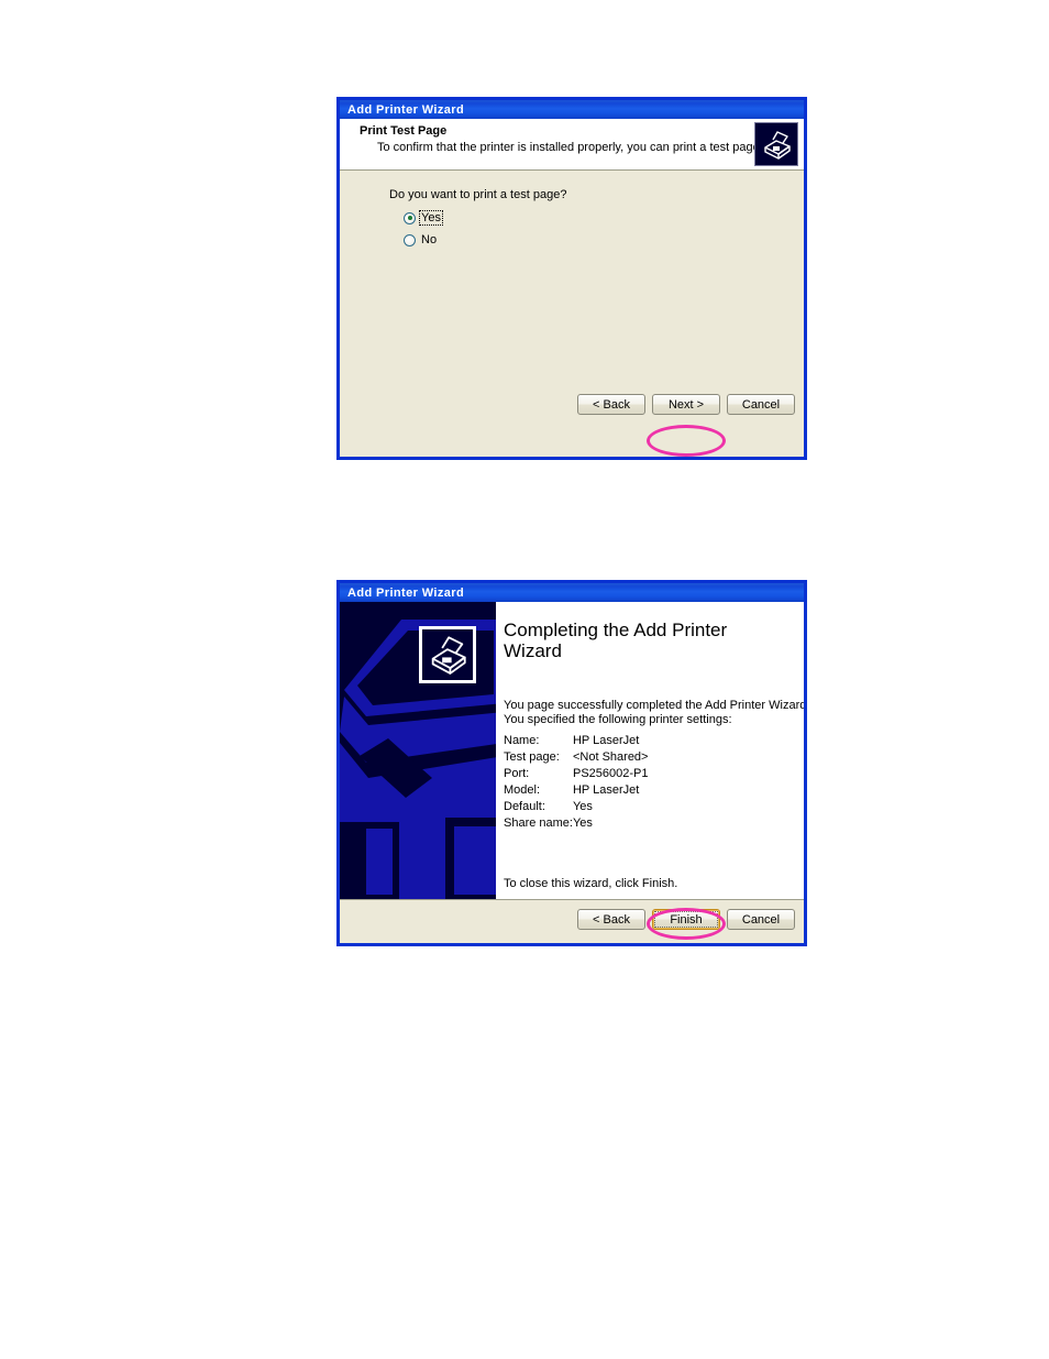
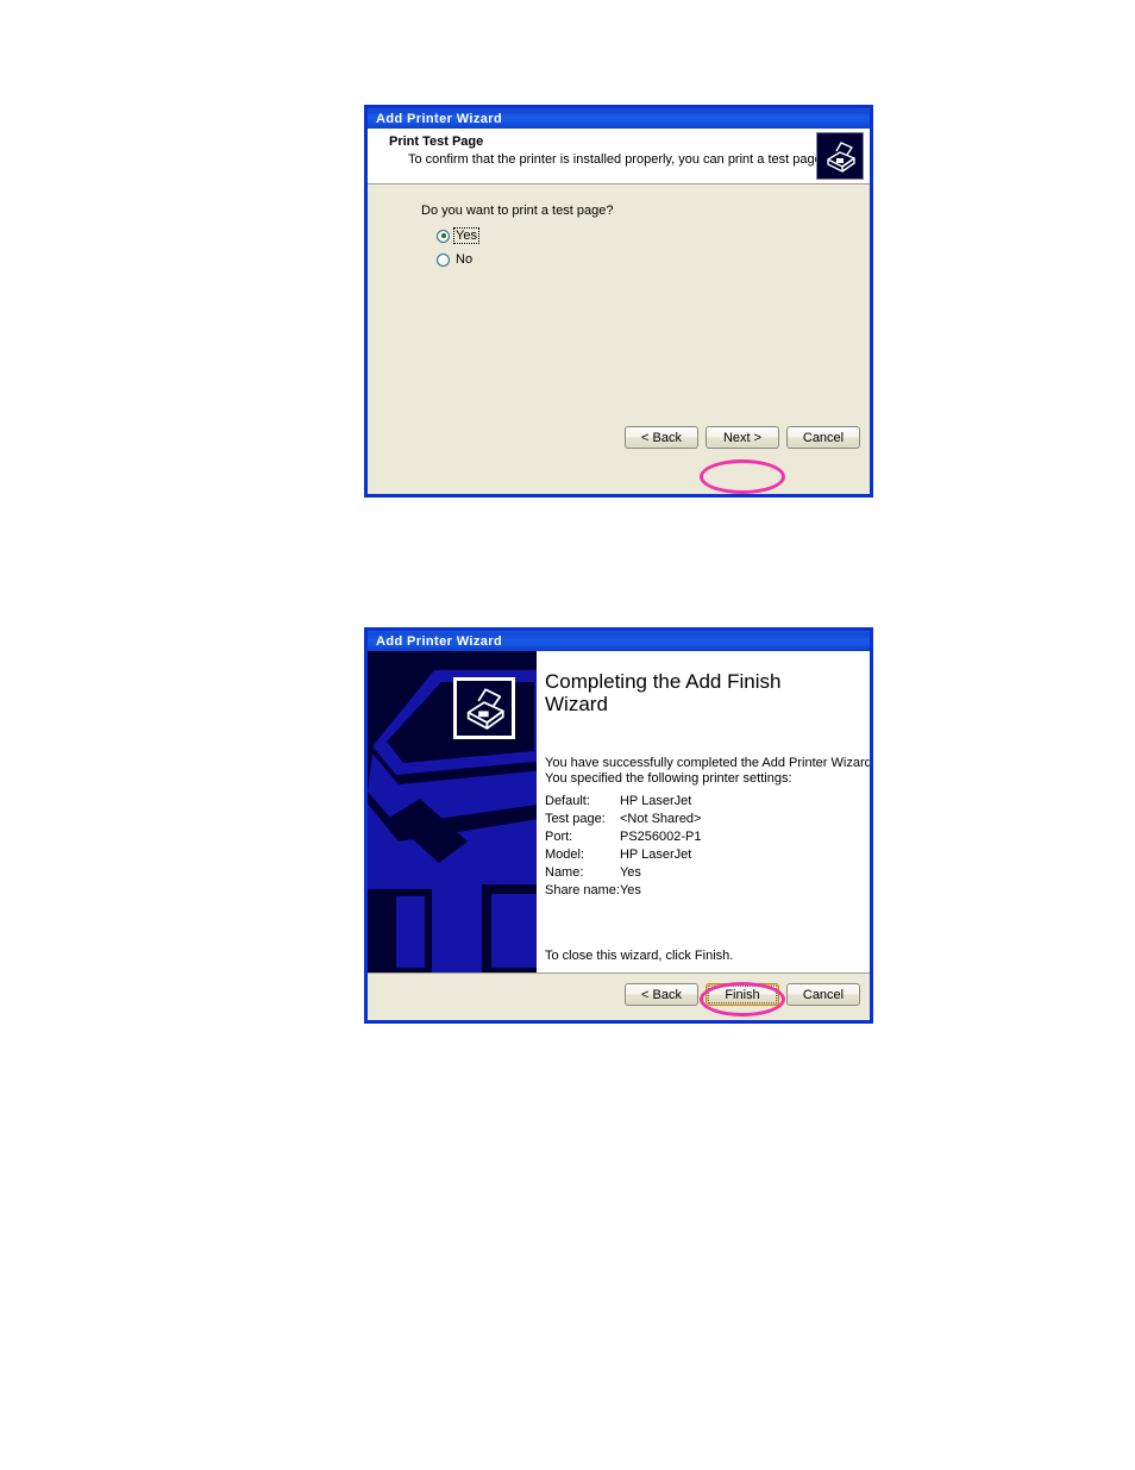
  Add Printer Wizard
  Print Test Page
  To confirm that the printer is installed properly, you can print a test pag
  Do you want to print a test page?
  Yes
  No
  < Back
  Next >
  Cancel
  Add Printer Wizard
- Completing the Add Printer Wizard
+ Completing the Add Finish Wizard
- You page successfully completed the Add Printer Wizard
+ You have successfully completed the Add Printer Wizard
  You specified the following printer settings:
- Name:	HP LaserJet
+ Default:	HP LaserJet
  Test page:	<Not Shared>
  Port:	PS256002-P1
  Model:	HP LaserJet
- Default:	Yes
+ Name:	Yes
  Share name:	Yes
  To close this wizard, click Finish.
  < Back
  Finish
  Cancel
